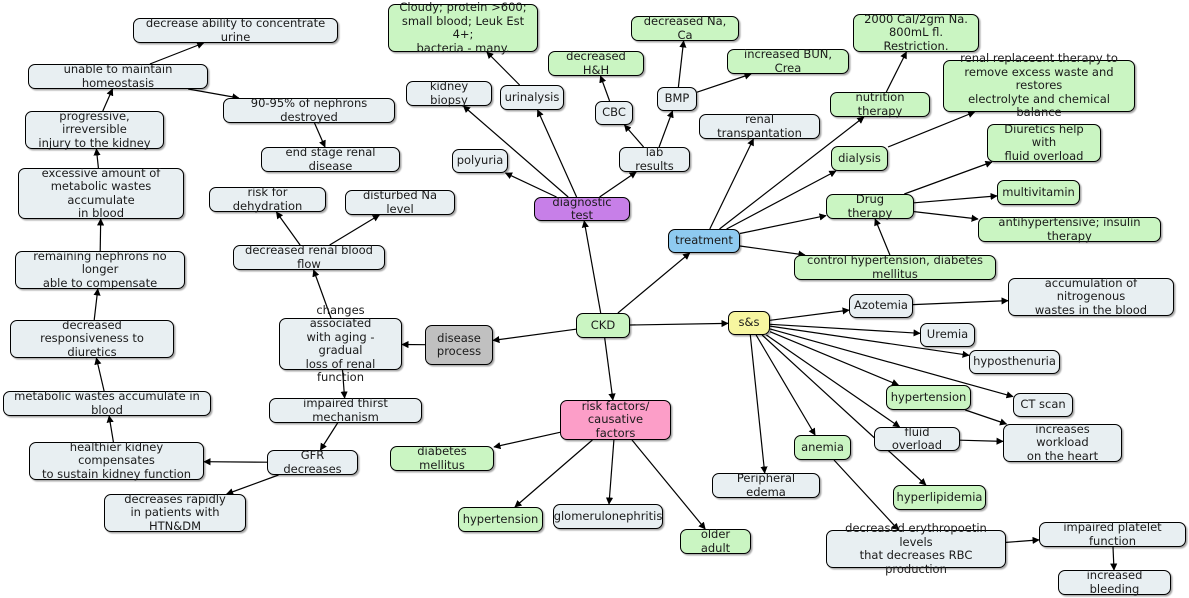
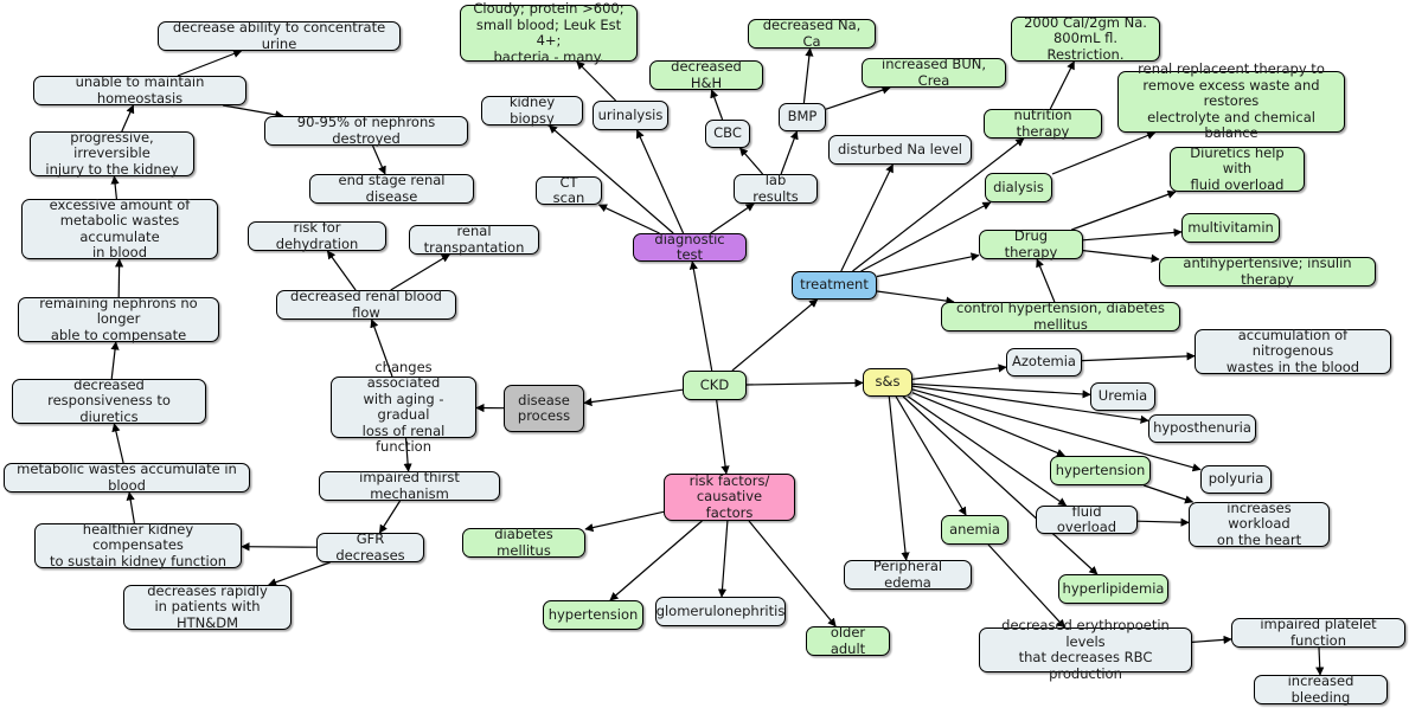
  CKD
  diagnostic test
  treatment
  s&s
  disease
  process
  risk factors/
  causative factors
  decrease ability to concentrate urine
  unable to maintain homeostasis
  progressive, irreversible
  injury to the kidney
  excessive amount of
  metabolic wastes accumulate
  in blood
  remaining nephrons no longer
  able to compensate
  decreased responsiveness to
  diuretics
  metabolic wastes accumulate in blood
  healthier kidney compensates
  to sustain kidney function
  decreases rapidly
  in patients with HTN&DM
  GFR decreases
  90-95% of nephrons destroyed
  end stage renal disease
  risk for dehydration
- disturbed Na level
+ renal transpantation
  decreased renal blood flow
  changes associated
  with aging - gradual
  loss of renal function
  impaired thirst mechanism
  kidney biopsy
  urinalysis
- polyuria
+ CT scan
  Cloudy; protein >600;
  small blood; Leuk Est 4+;
  bacteria - many.
  lab results
  CBC
  BMP
  decreased H&H
  decreased Na, Ca
  increased BUN, Crea
- renal transpantation
+ disturbed Na level
  nutrition therapy
  2000 Cal/2gm Na.
  800mL fl. Restriction.
  dialysis
  renal replaceent therapy to
  remove excess waste and restores
  electrolyte and chemical balance
  Drug therapy
  Diuretics help with
  fluid overload
  multivitamin
  antihypertensive; insulin therapy
  control hypertension, diabetes mellitus
  Azotemia
  accumulation of nitrogenous
  wastes in the blood
  Uremia
  hyposthenuria
  hypertension
- CT scan
+ polyuria
  fluid overload
  increases workload
  on the heart
  anemia
  hyperlipidemia
  Peripheral edema
  decreased erythropoetin levels
  that decreases RBC production
  impaired platelet function
  increased bleeding
  diabetes mellitus
  hypertension
  glomerulonephritis
  older adult
